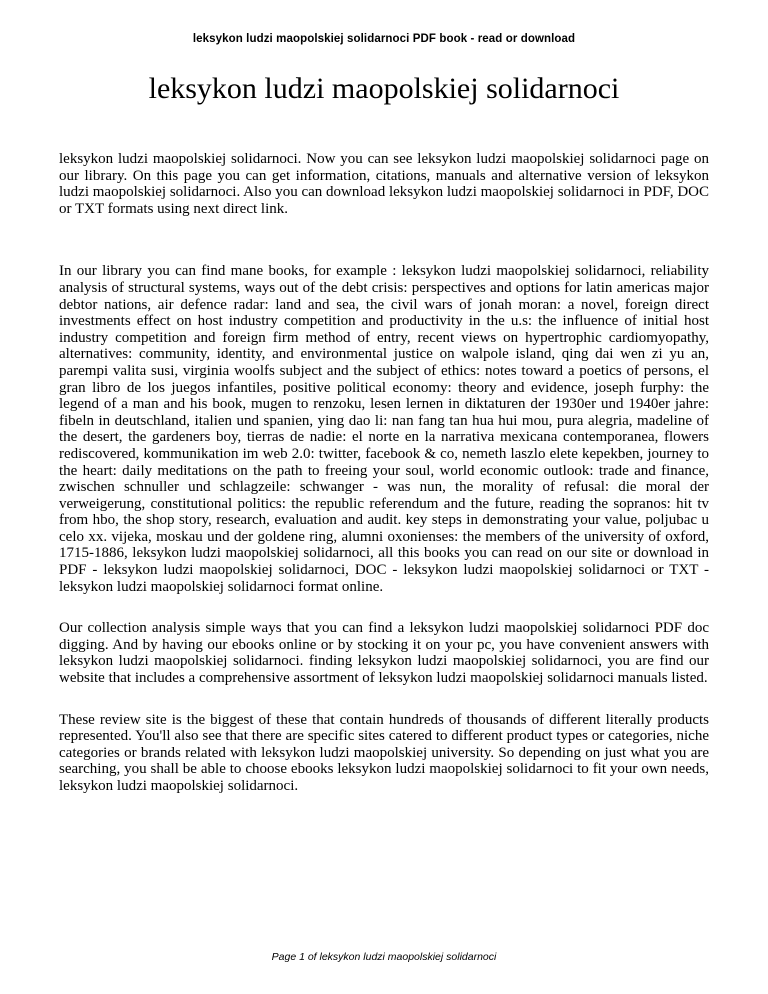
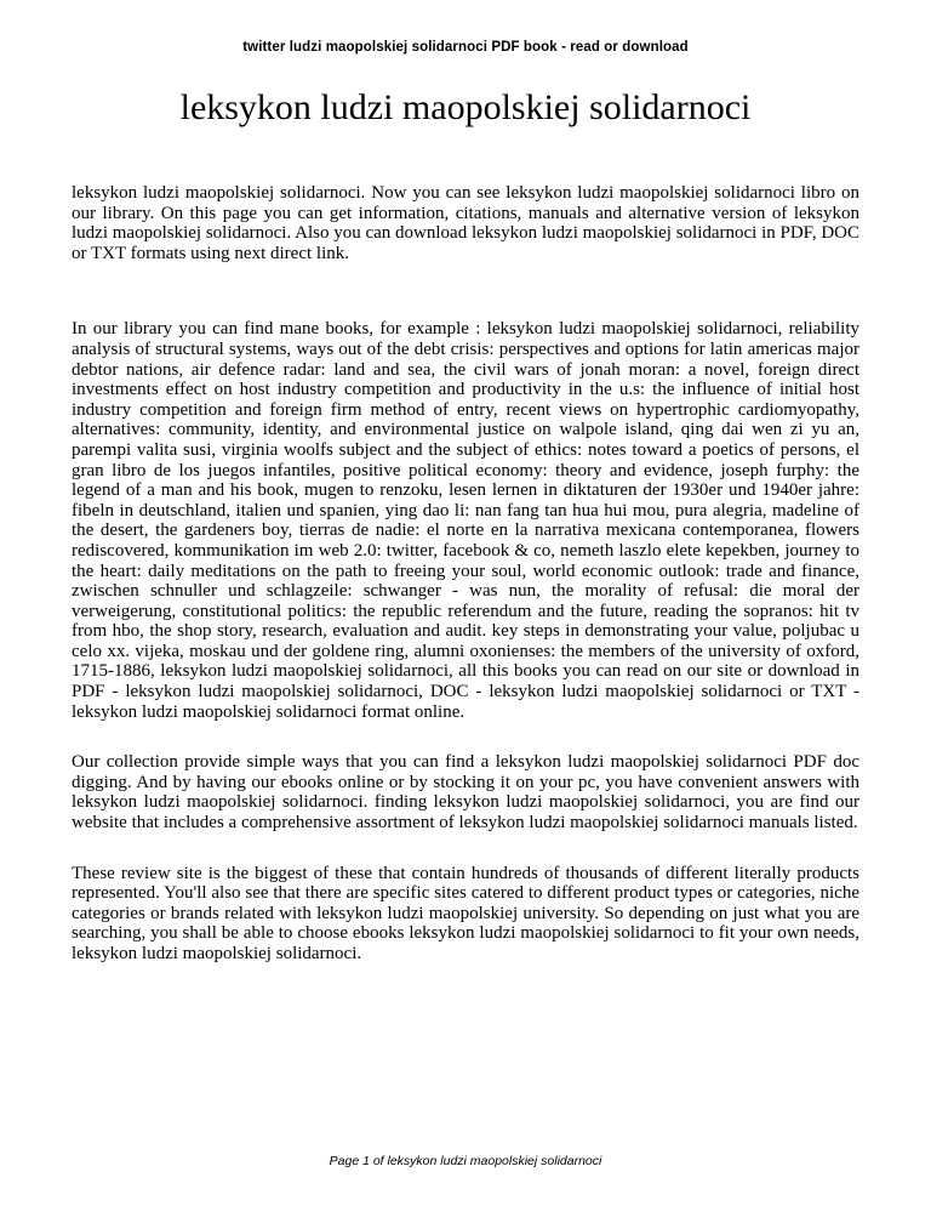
- leksykon ludzi maopolskiej solidarnoci PDF book - read or download
+ twitter ludzi maopolskiej solidarnoci PDF book - read or download
  leksykon ludzi maopolskiej solidarnoci
- leksykon ludzi maopolskiej solidarnoci. Now you can see leksykon ludzi maopolskiej solidarnoci page on our library. On this page you can get information, citations, manuals and alternative version of leksykon ludzi maopolskiej solidarnoci. Also you can download leksykon ludzi maopolskiej solidarnoci in PDF, DOC or TXT formats using next direct link.
+ leksykon ludzi maopolskiej solidarnoci. Now you can see leksykon ludzi maopolskiej solidarnoci libro on our library. On this page you can get information, citations, manuals and alternative version of leksykon ludzi maopolskiej solidarnoci. Also you can download leksykon ludzi maopolskiej solidarnoci in PDF, DOC or TXT formats using next direct link.
  In our library you can find mane books, for example : leksykon ludzi maopolskiej solidarnoci, reliability analysis of structural systems, ways out of the debt crisis: perspectives and options for latin americas major debtor nations, air defence radar: land and sea, the civil wars of jonah moran: a novel, foreign direct investments effect on host industry competition and productivity in the u.s: the influence of initial host industry competition and foreign firm method of entry, recent views on hypertrophic cardiomyopathy, alternatives: community, identity, and environmental justice on walpole island, qing dai wen zi yu an, parempi valita susi, virginia woolfs subject and the subject of ethics: notes toward a poetics of persons, el gran libro de los juegos infantiles, positive political economy: theory and evidence, joseph furphy: the legend of a man and his book, mugen to renzoku, lesen lernen in diktaturen der 1930er und 1940er jahre: fibeln in deutschland, italien und spanien, ying dao li: nan fang tan hua hui mou, pura alegria, madeline of the desert, the gardeners boy, tierras de nadie: el norte en la narrativa mexicana contemporanea, flowers rediscovered, kommunikation im web 2.0: twitter, facebook & co, nemeth laszlo elete kepekben, journey to the heart: daily meditations on the path to freeing your soul, world economic outlook: trade and finance, zwischen schnuller und schlagzeile: schwanger - was nun, the morality of refusal: die moral der verweigerung, constitutional politics: the republic referendum and the future, reading the sopranos: hit tv from hbo, the shop story, research, evaluation and audit. key steps in demonstrating your value, poljubac u celo xx. vijeka, moskau und der goldene ring, alumni oxonienses: the members of the university of oxford, 1715-1886, leksykon ludzi maopolskiej solidarnoci, all this books you can read on our site or download in PDF - leksykon ludzi maopolskiej solidarnoci, DOC - leksykon ludzi maopolskiej solidarnoci or TXT - leksykon ludzi maopolskiej solidarnoci format online.
- Our collection analysis simple ways that you can find a leksykon ludzi maopolskiej solidarnoci PDF doc digging. And by having our ebooks online or by stocking it on your pc, you have convenient answers with leksykon ludzi maopolskiej solidarnoci. finding leksykon ludzi maopolskiej solidarnoci, you are find our website that includes a comprehensive assortment of leksykon ludzi maopolskiej solidarnoci manuals listed.
+ Our collection provide simple ways that you can find a leksykon ludzi maopolskiej solidarnoci PDF doc digging. And by having our ebooks online or by stocking it on your pc, you have convenient answers with leksykon ludzi maopolskiej solidarnoci. finding leksykon ludzi maopolskiej solidarnoci, you are find our website that includes a comprehensive assortment of leksykon ludzi maopolskiej solidarnoci manuals listed.
  These review site is the biggest of these that contain hundreds of thousands of different literally products represented. You'll also see that there are specific sites catered to different product types or categories, niche categories or brands related with leksykon ludzi maopolskiej university. So depending on just what you are searching, you shall be able to choose ebooks leksykon ludzi maopolskiej solidarnoci to fit your own needs, leksykon ludzi maopolskiej solidarnoci.
  Page 1 of leksykon ludzi maopolskiej solidarnoci
